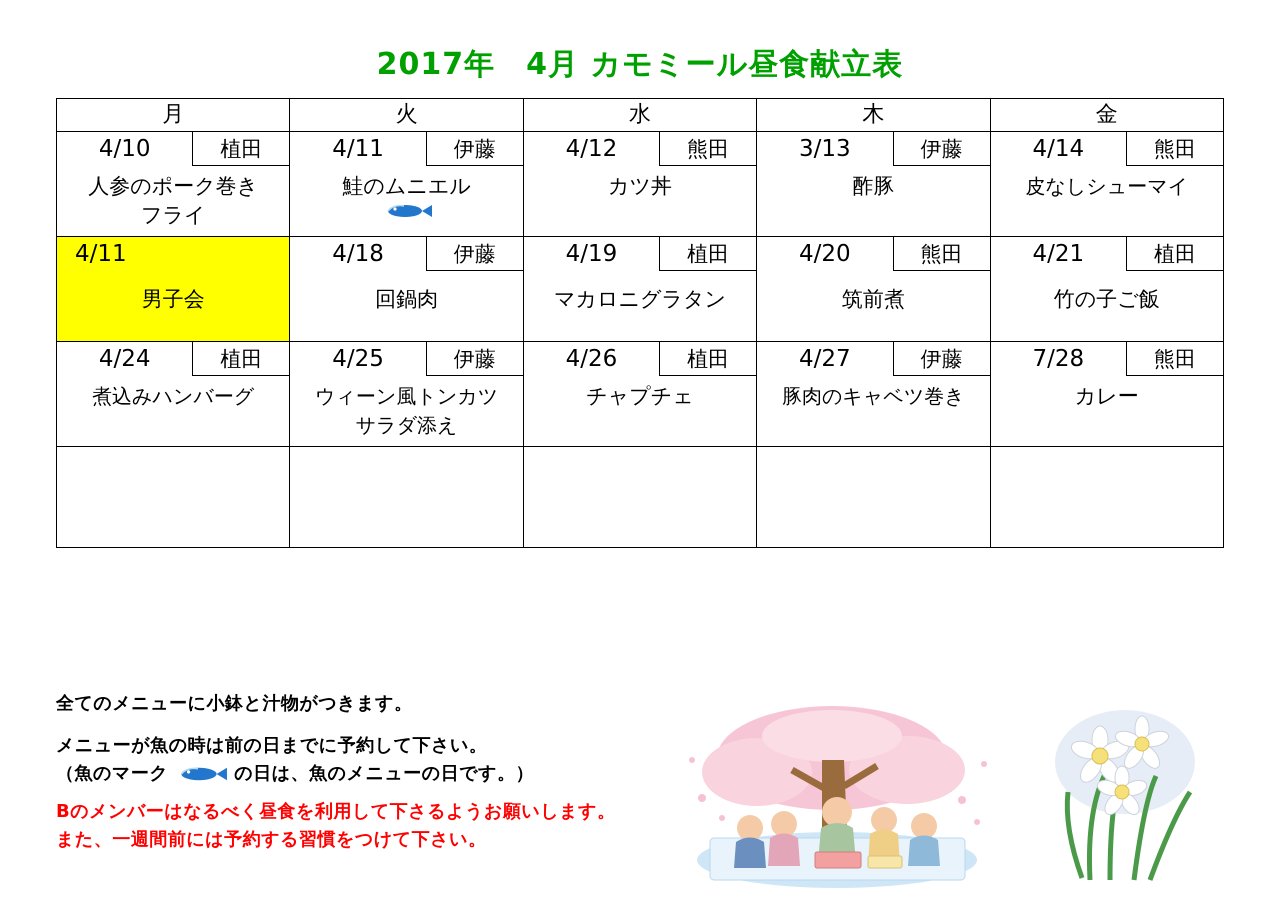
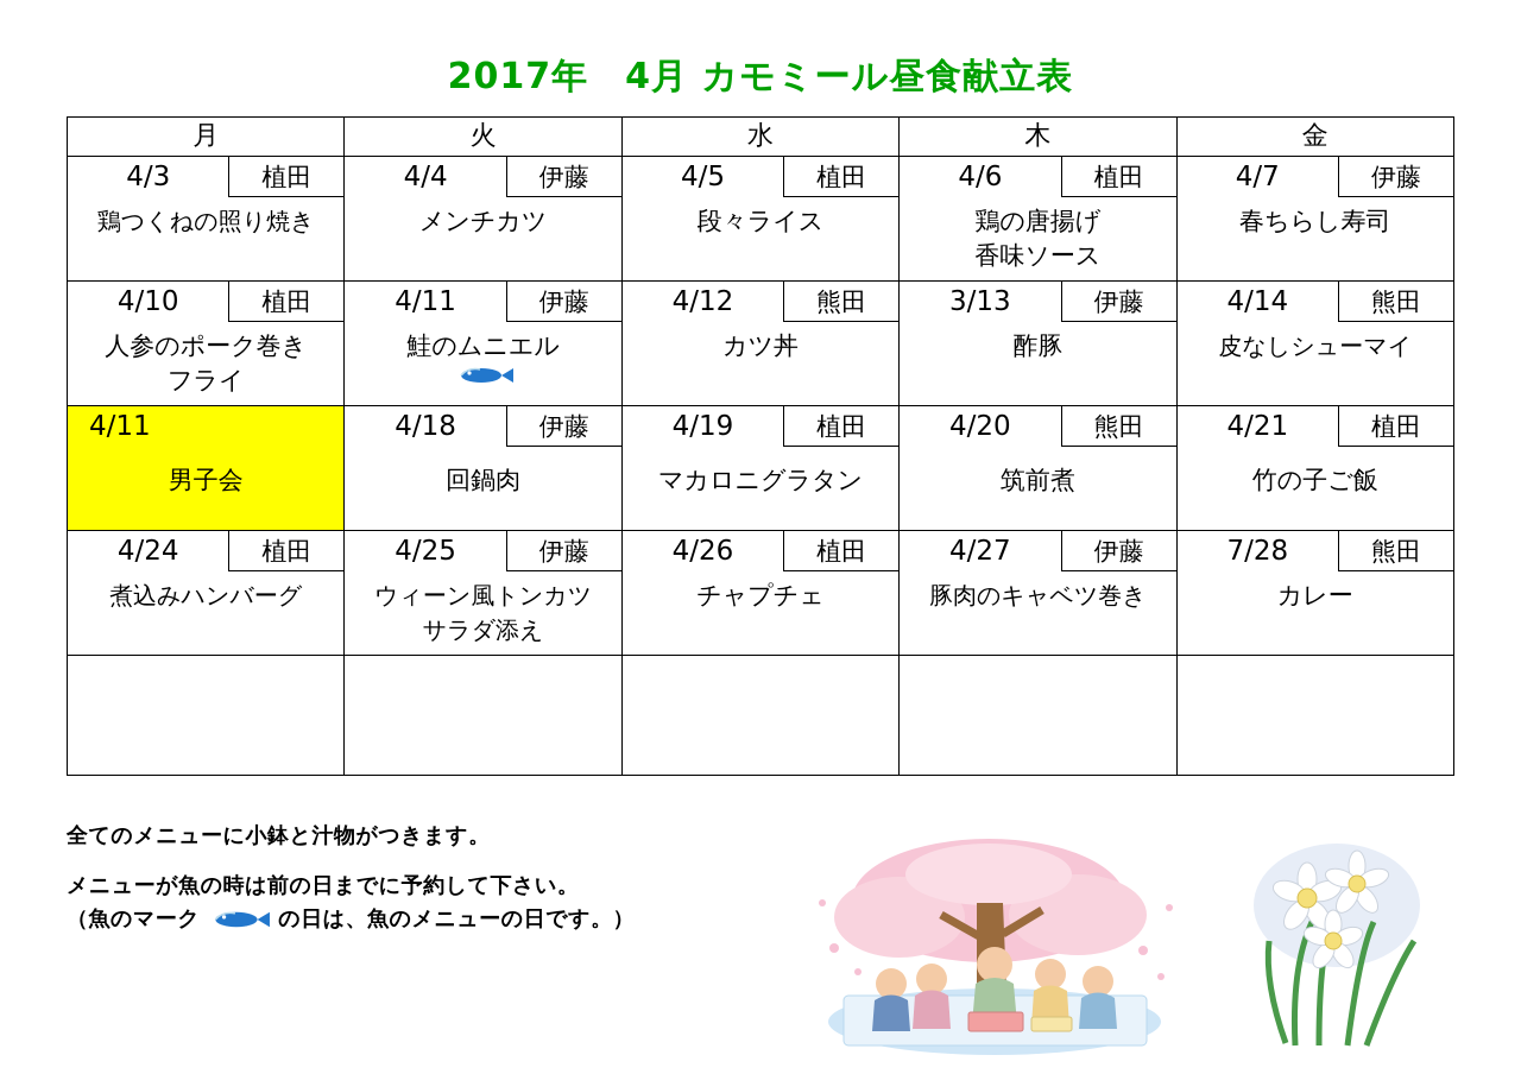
  2017年 4月 カモミール昼食献立表
  月	火	水	木	金
+ 4/3 植田 鶏つくねの照り焼き	4/4 伊藤 メンチカツ	4/5 植田 段々ライス	4/6 植田 鶏の唐揚げ 香味ソース	4/7 伊藤 春ちらし寿司
  4/10 植田 人参のポーク巻き フライ	4/11 伊藤 鮭のムニエル	4/12 熊田 カツ丼	3/13 伊藤 酢豚	4/14 熊田 皮なしシューマイ
  4/11 男子会	4/18 伊藤 回鍋肉	4/19 植田 マカロニグラタン	4/20 熊田 筑前煮	4/21 植田 竹の子ご飯
  4/24 植田 煮込みハンバーグ	4/25 伊藤 ウィーン風トンカツ サラダ添え	4/26 植田 チャプチェ	4/27 伊藤 豚肉のキャベツ巻き	7/28 熊田 カレー
  全てのメニューに小鉢と汁物がつきます。
  メニューが魚の時は前の日までに予約して下さい。
  （魚のマーク
  の日は、魚のメニューの日です。）
- Bのメンバーはなるべく昼食を利用して下さるようお願いします。
- また、一週間前には予約する習慣をつけて下さい。
